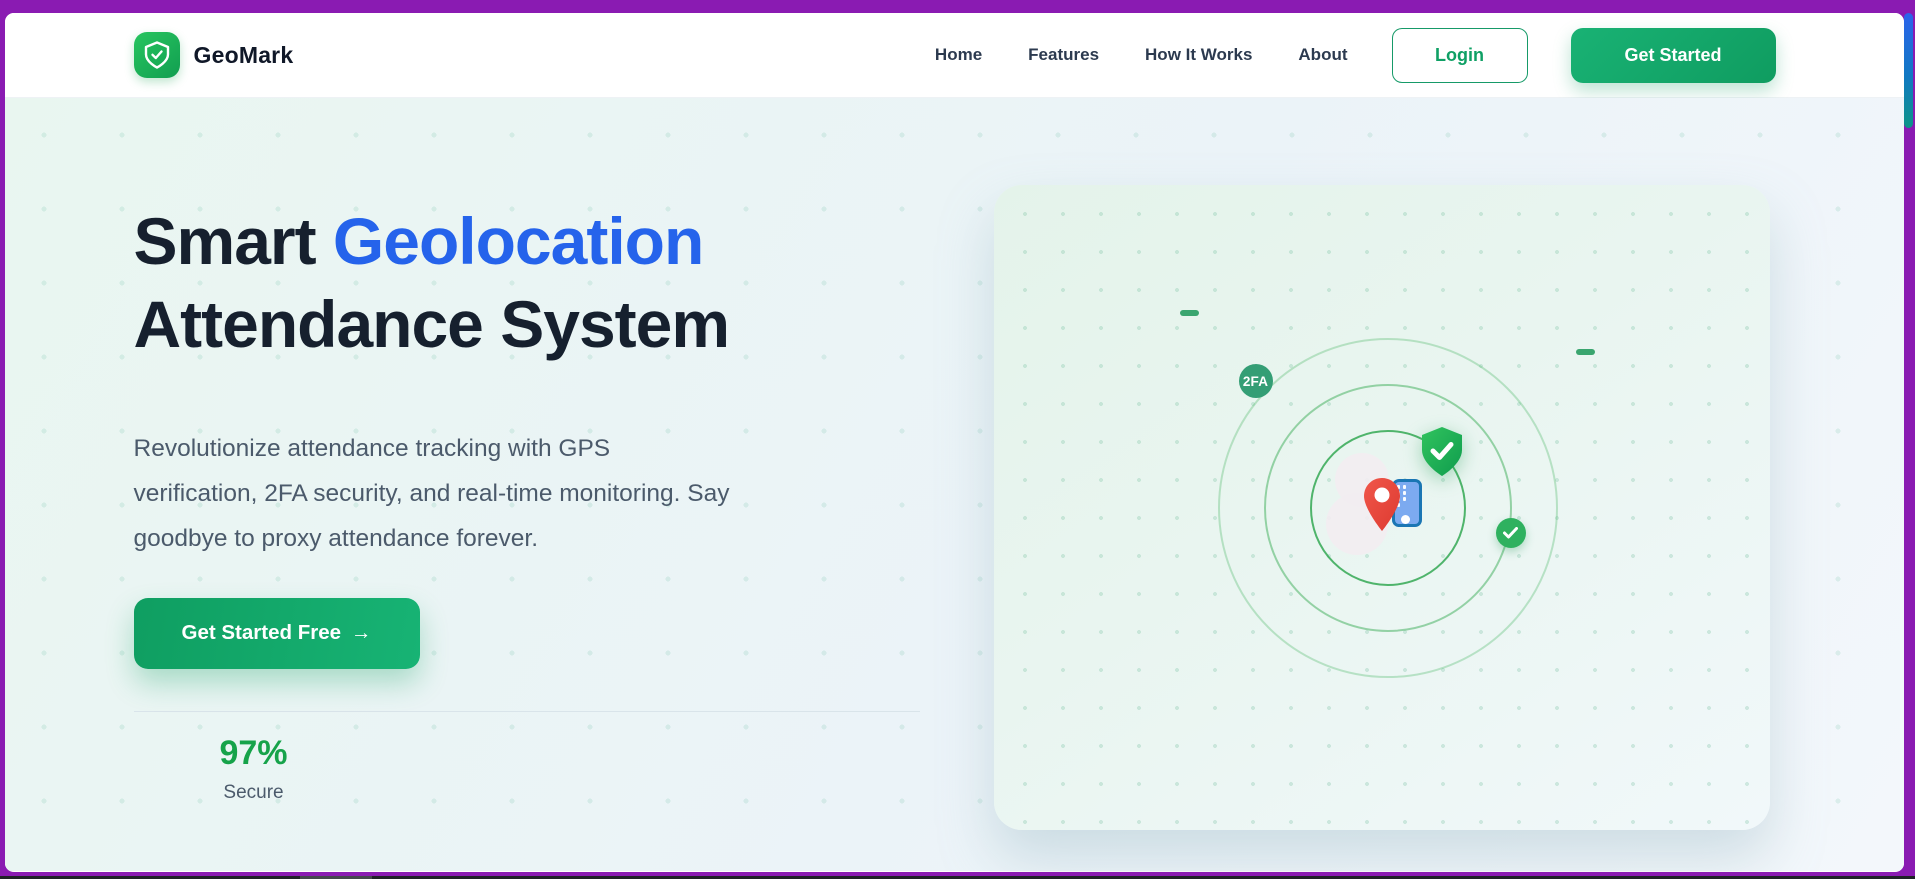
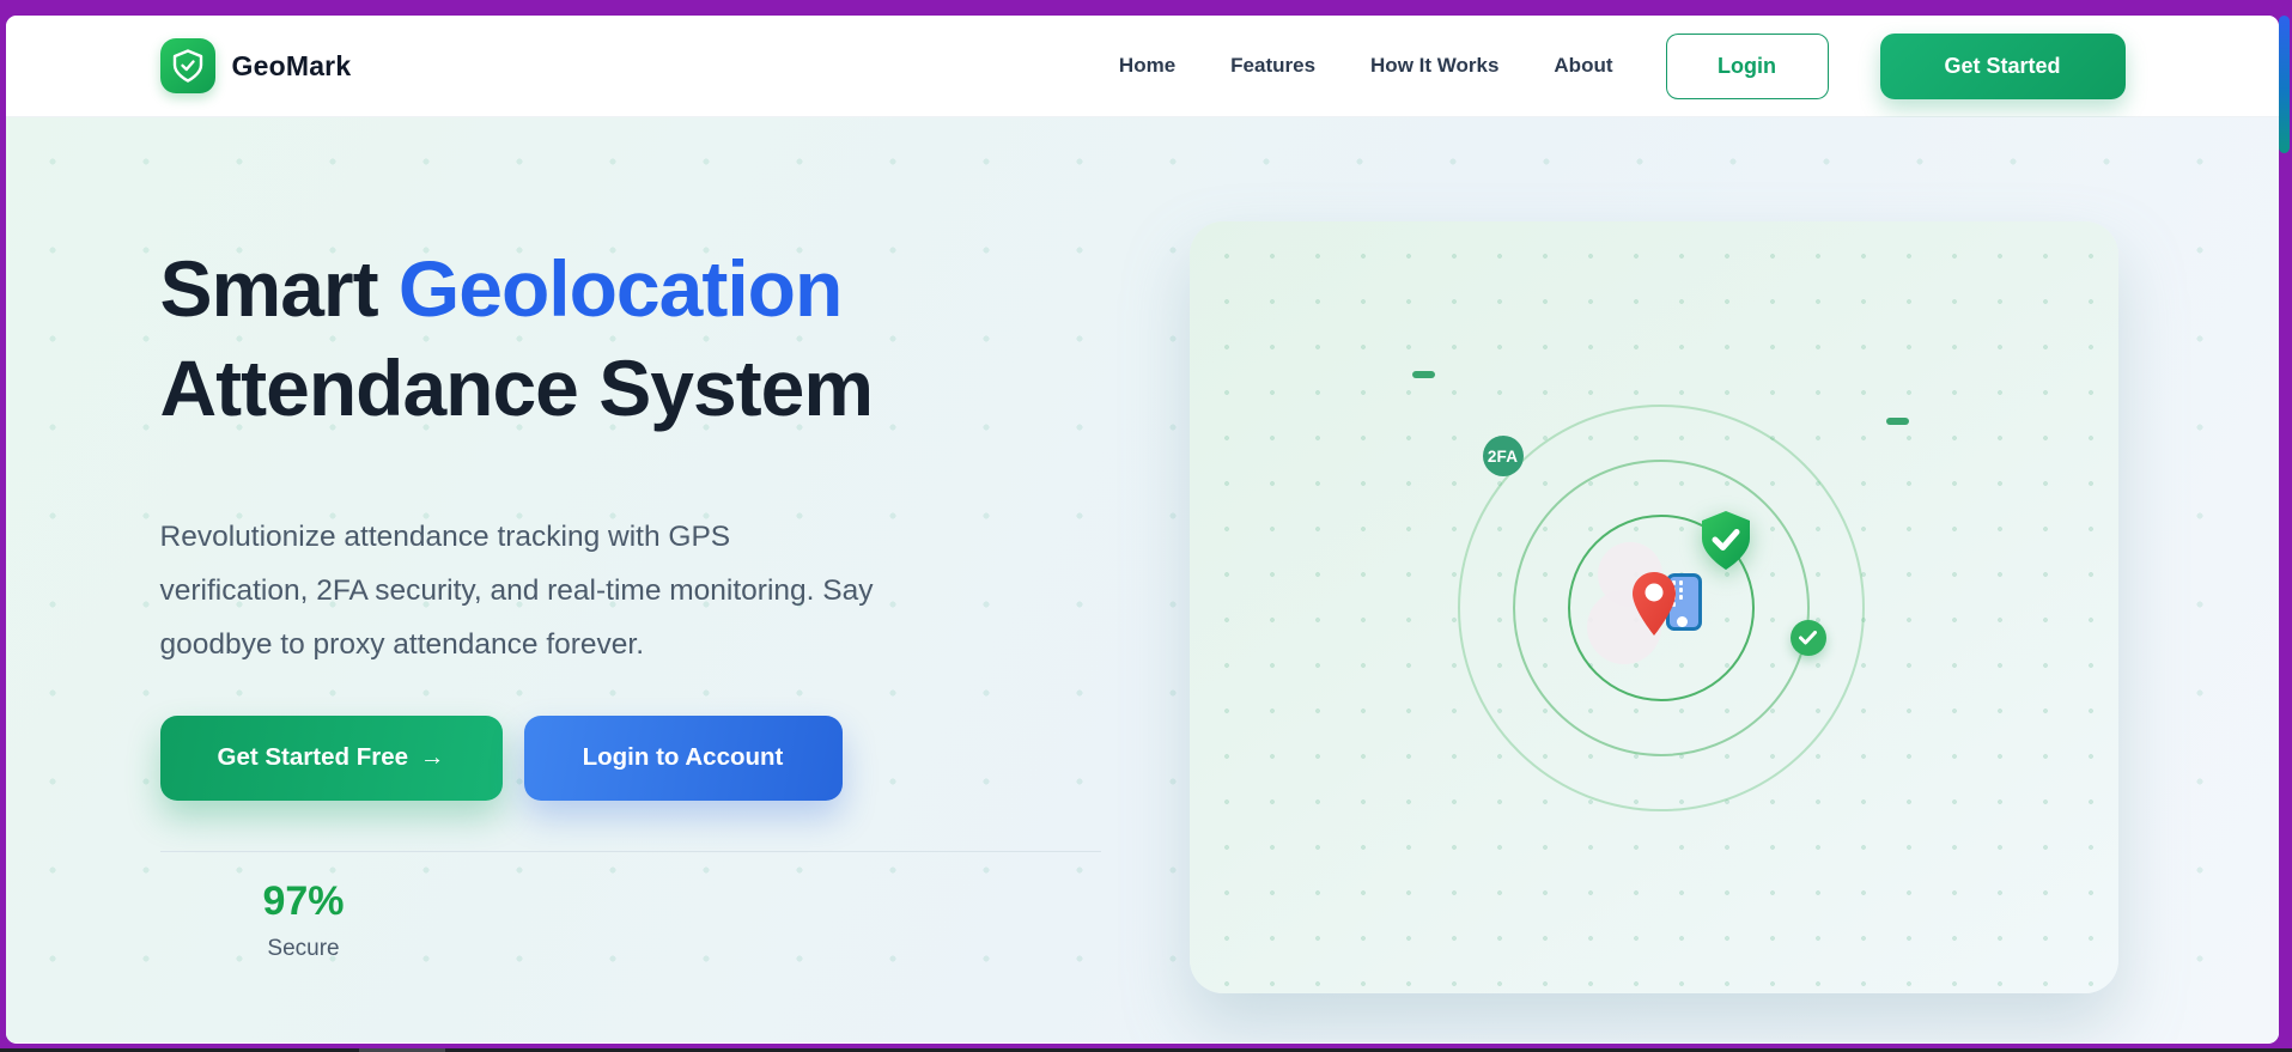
  GeoMark
  Home
  Features
  How It Works
  About
  Login
  Get Started
  Smart Geolocation
  Attendance System
  Revolutionize attendance tracking with GPS verification, 2FA security, and real-time monitoring. Say goodbye to proxy attendance forever.
  Get Started Free
  →
+ Login to Account
  97%
  Secure
  2FA
